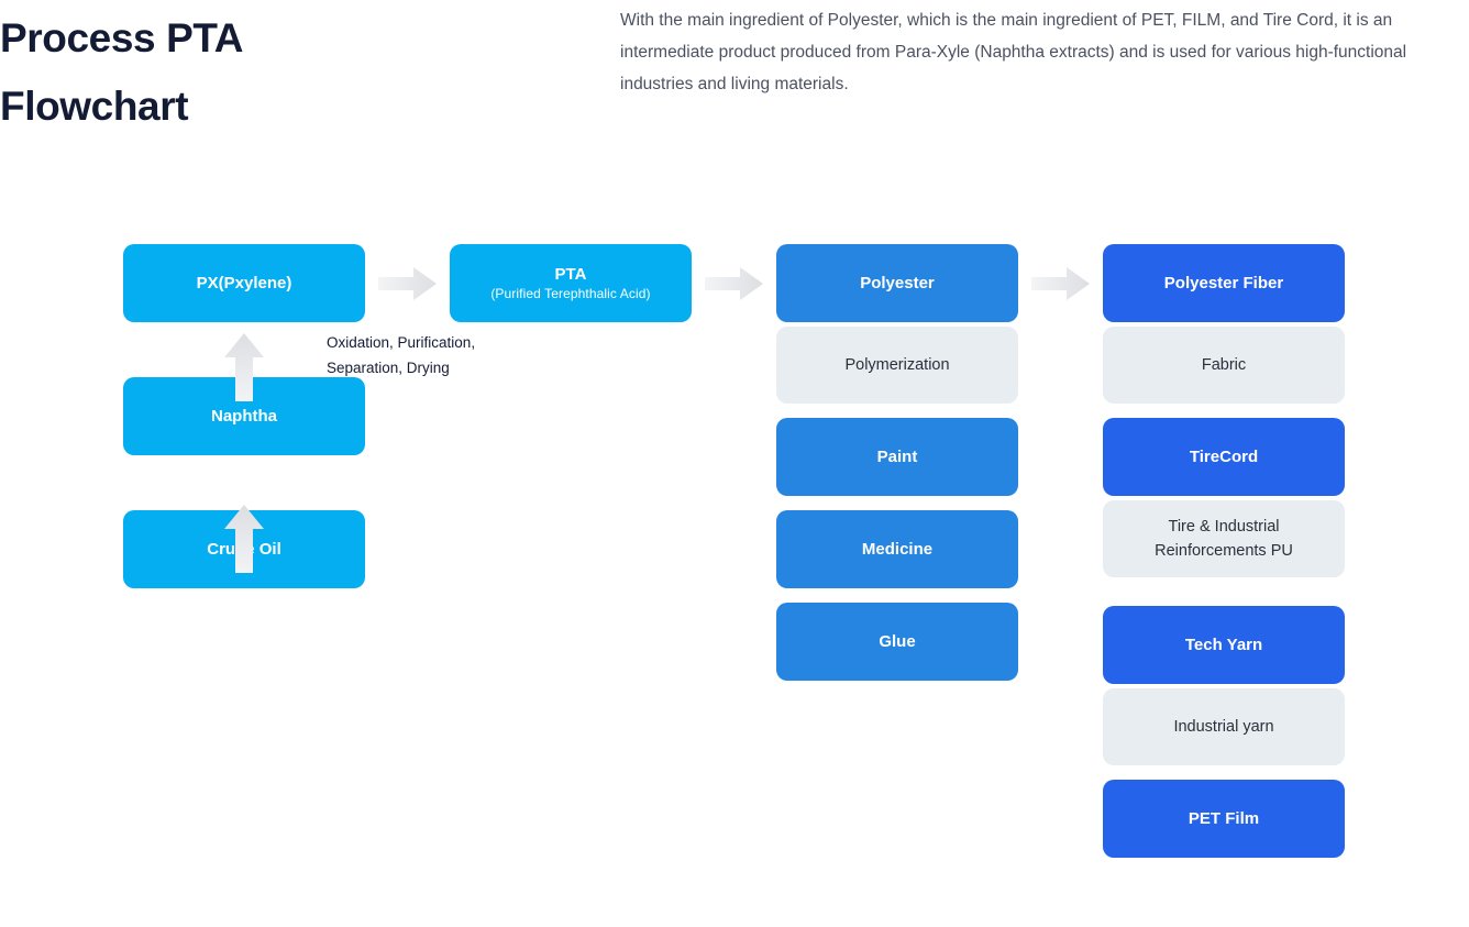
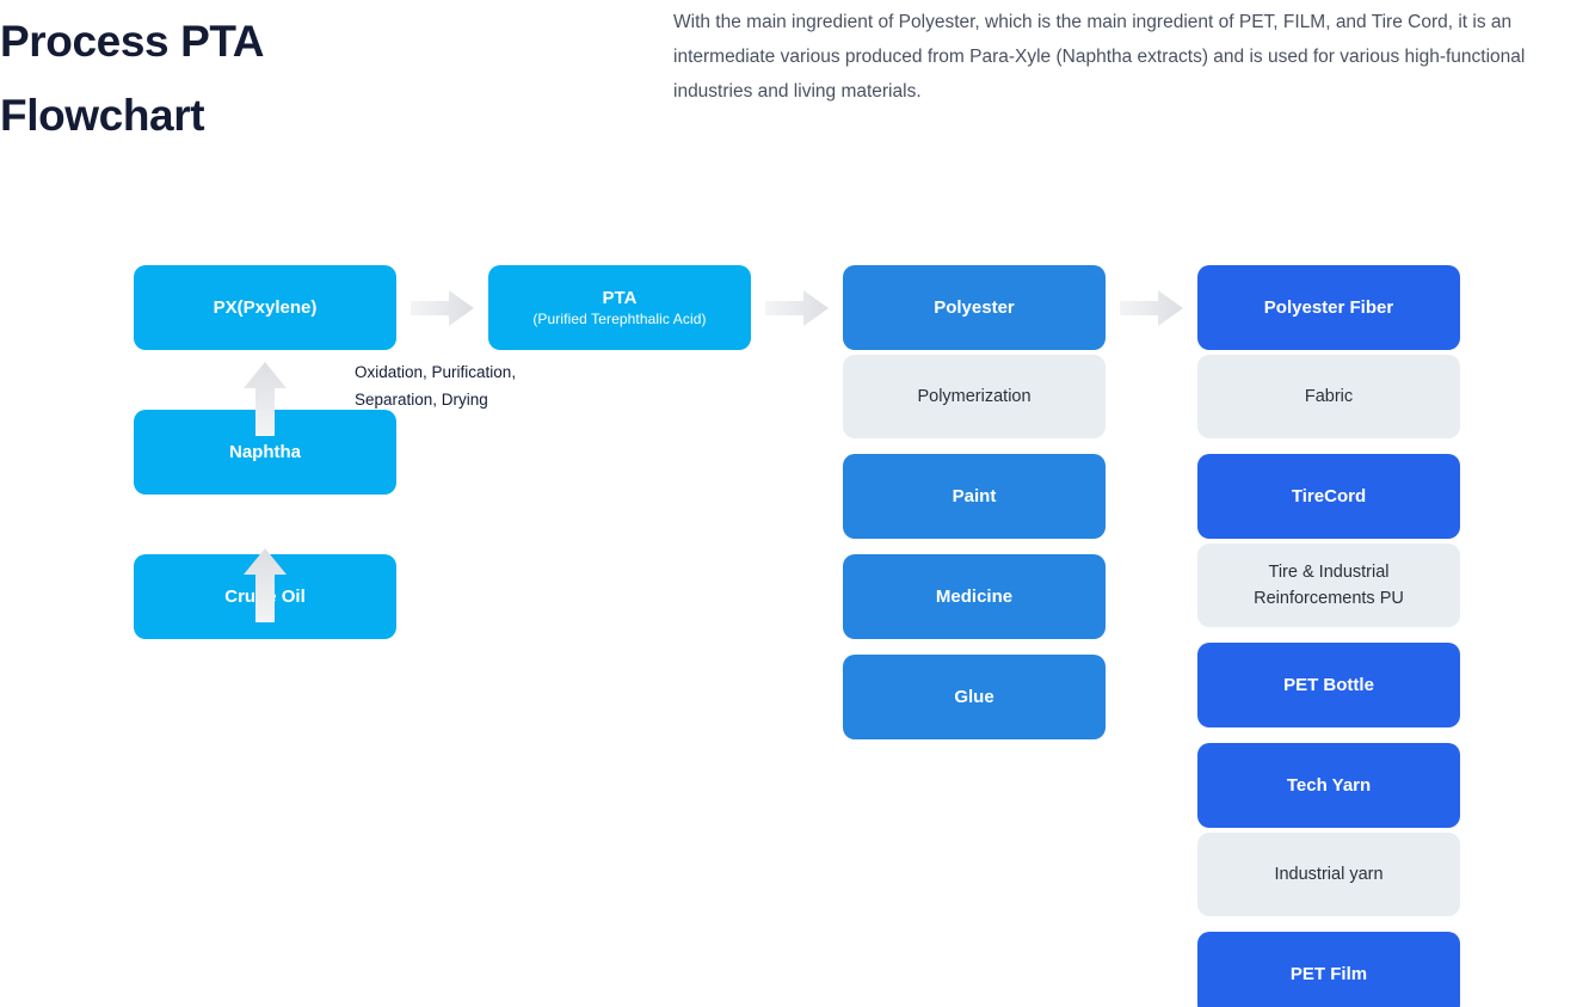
  Process PTA
  Flowchart
- With the main ingredient of Polyester, which is the main ingredient of PET, FILM, and Tire Cord, it is an intermediate product produced from Para-Xyle (Naphtha extracts) and is used for various high-functional industries and living materials.
+ With the main ingredient of Polyester, which is the main ingredient of PET, FILM, and Tire Cord, it is an intermediate various produced from Para-Xyle (Naphtha extracts) and is used for various high-functional industries and living materials.
  PX(Pxylene)
  Naphtha
  Cru Oil
  PTA
  (Purified Terephthalic Acid)
  Oxidation, Purification,
  Separation, Drying
  Polyester
  Polymerization
  Paint
  Medicine
  Glue
  Polyester Fiber
  Fabric
  TireCord
  Tire & Industrial
  Reinforcements PU
+ PET Bottle
  Tech Yarn
  Industrial yarn
  PET Film
